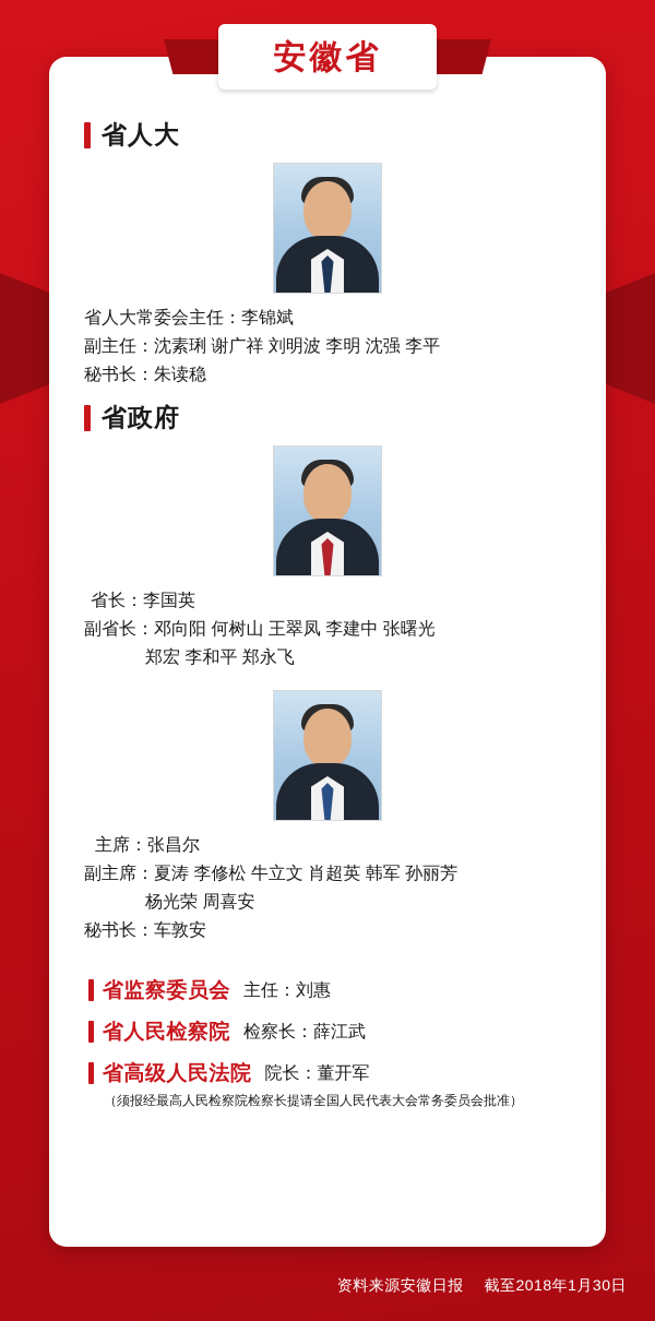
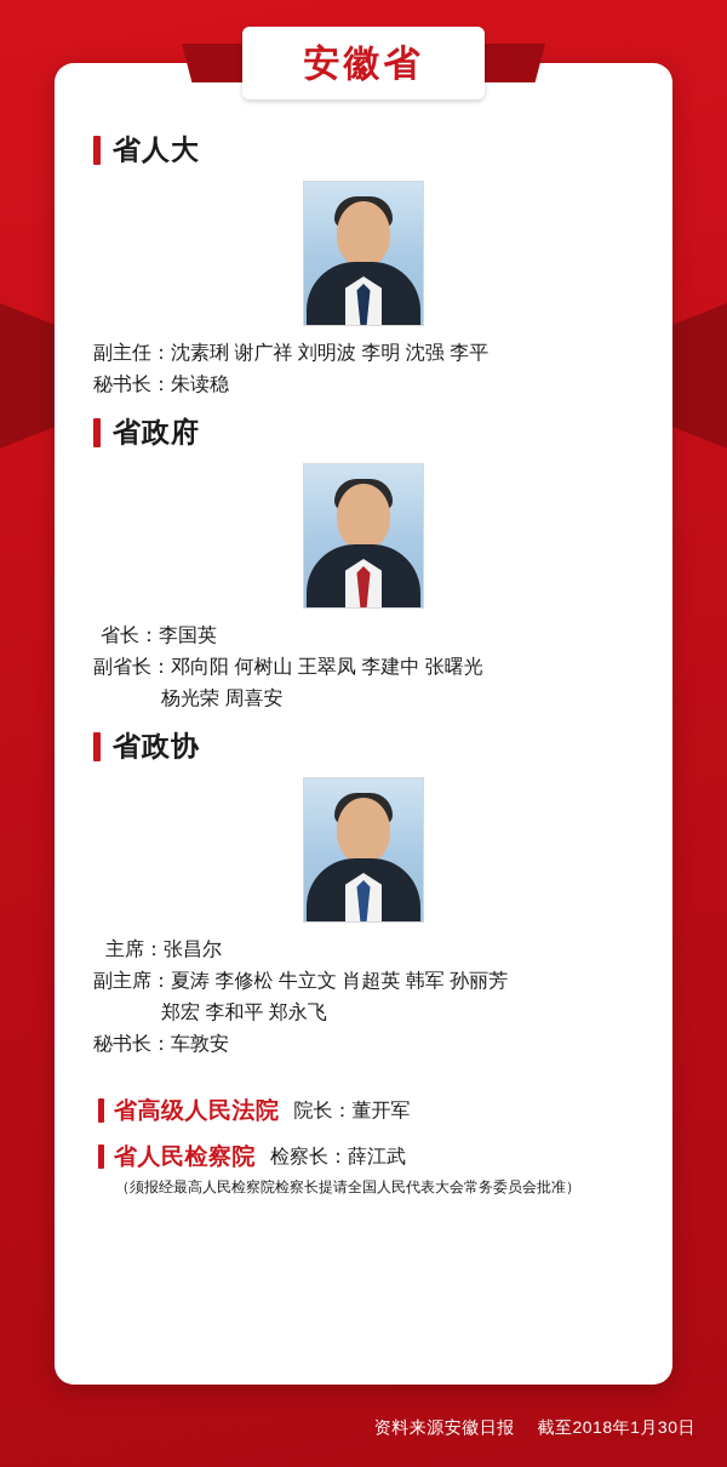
  省人大
- 省人大常委会主任：李锦斌
  副主任：沈素琍 谢广祥 刘明波 李明 沈强 李平
  秘书长：朱读稳
  省政府
  省长：李国英
  副省长：邓向阳 何树山 王翠凤 李建中 张曙光
- 郑宏 李和平 郑永飞
+ 杨光荣 周喜安
+ 省政协
  主席：张昌尔
  副主席：夏涛 李修松 牛立文 肖超英 韩军 孙丽芳
- 杨光荣 周喜安
+ 郑宏 李和平 郑永飞
  秘书长：车敦安
- 省监察委员会
- 主任：刘惠
- 省人民检察院
+ 省高级人民法院
- 检察长：薛江武
+ 院长：董开军
- 省高级人民法院
+ 省人民检察院
- 院长：董开军
+ 检察长：薛江武
  （须报经最高人民检察院检察长提请全国人民代表大会常务委员会批准）
  安徽省
  资料来源安徽日报 截至2018年1月30日
